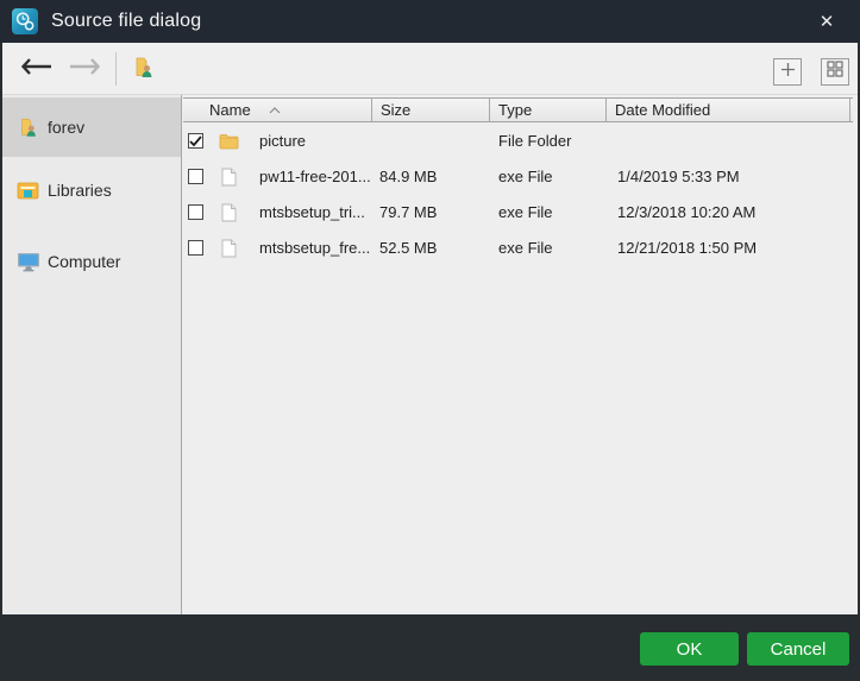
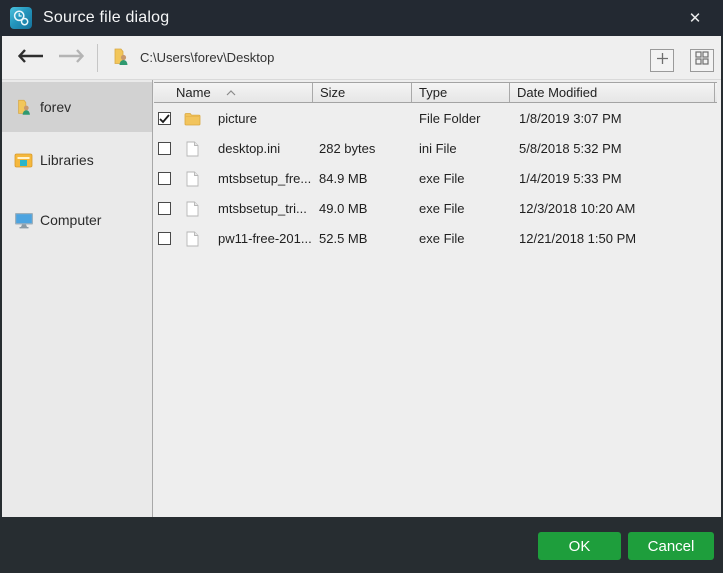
  Source file dialog
  ✕
+ C:\Users\forev\Desktop
  forev
  Libraries
  Computer
  Name
  Size
  Type
  Date Modified
  picture
  File Folder
+ 1/8/2019 3:07 PM
+ desktop.ini
+ 282 bytes
+ ini File
+ 5/8/2018 5:32 PM
- pw11-free-201...
+ mtsbsetup_fre...
  84.9 MB
  exe File
  1/4/2019 5:33 PM
  mtsbsetup_tri...
- 79.7 MB
+ 49.0 MB
  exe File
  12/3/2018 10:20 AM
- mtsbsetup_fre...
+ pw11-free-201...
  52.5 MB
  exe File
  12/21/2018 1:50 PM
  OK
  Cancel
